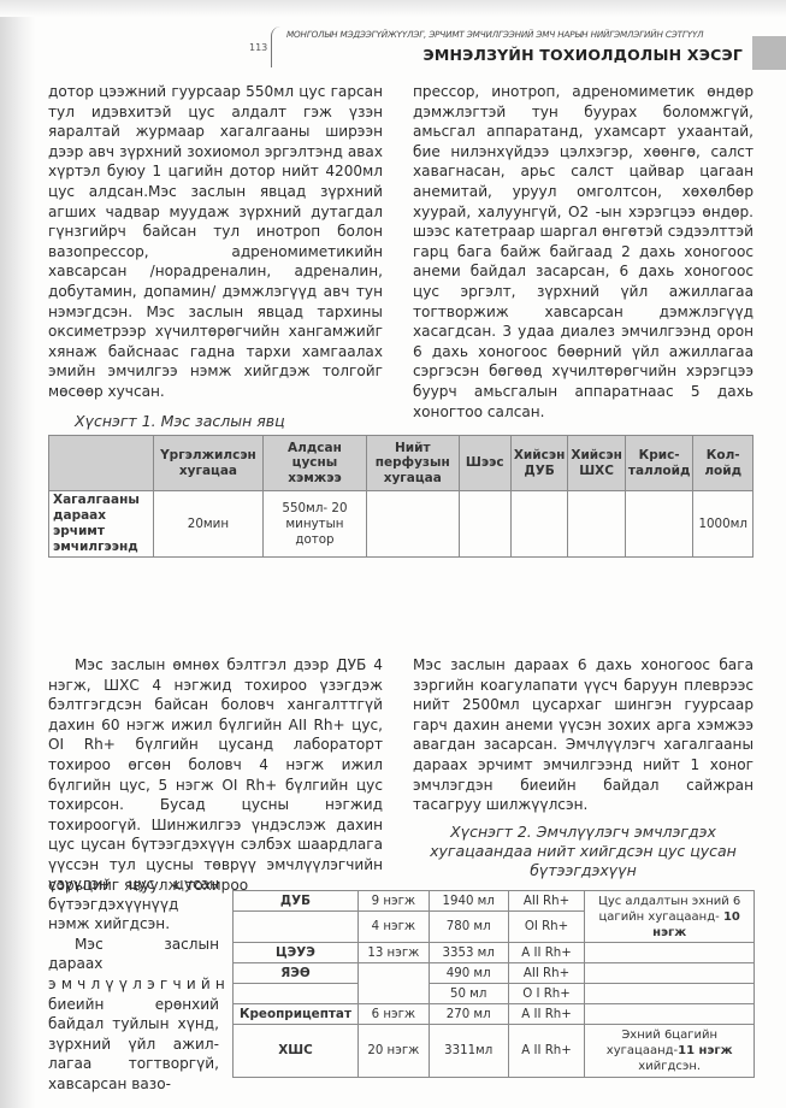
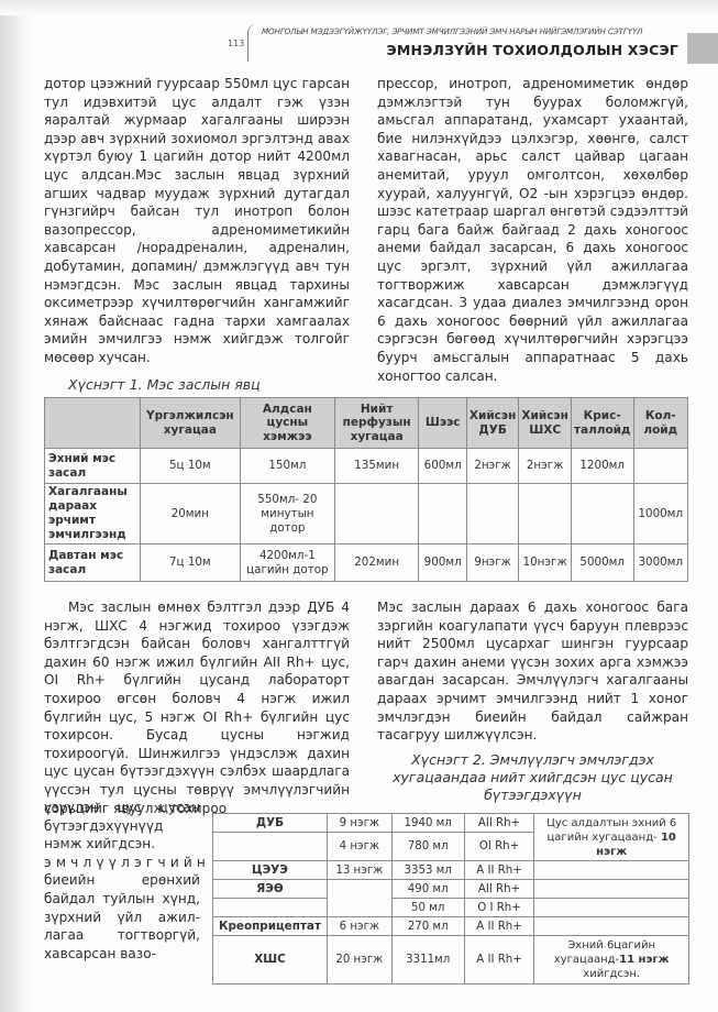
  113
  МОНГОЛЫН МЭДЭЭГҮЙЖҮҮЛЭГ, ЭРЧИМТ ЭМЧИЛГЭЭНИЙ ЭМЧ НАРЫН НИЙГЭМЛЭГИЙН СЭТГҮҮЛ
  ЭМНЭЛЗҮЙН ТОХИОЛДОЛЫН ХЭСЭГ
  дотор цээжний гуурсаар 550мл цус гарсан тул идэвхитэй цус алдалт гэж үзэн яаралтай журмаар хагалгааны ширээн дээр авч зүрхний зохиомол эргэлтэнд авах хүртэл буюу 1 цагийн дотор нийт 4200мл цус алдсан.Мэс заслын явцад зүрхний агших чадвар муудаж зүрхний дутагдал гүнзгийрч байсан тул инотроп болон вазопрессор, адреномиметикийн хавсарсан /норадреналин, адреналин, добутамин, допамин/ дэмжлэгүүд авч тун нэмэгдсэн. Мэс заслын явцад тархины оксиметрээр хүчилтөрөгчийн хангамжийг хянаж байснаас гадна тархи хамгаалах эмийн эмчилгээ нэмж хийгдэж толгойг мөсөөр хучсан.
  прессор, инотроп, адреномиметик өндөр дэмжлэгтэй тун буурах боломжгүй, амьсгал аппаратанд, ухамсарт ухаантай, бие нилэнхүйдээ цэлхэгэр, хөөнгө, салст хавагнасан, арьс салст цайвар цагаан анемитай, уруул омголтсон, хөхөлбөр хуурай, халуунгүй, O2 -ын хэрэгцээ өндөр. шээс катетраар шаргал өнгөтэй сэдээлттэй гарц бага байж байгаад 2 дахь хоногоос анеми байдал засарсан, 6 дахь хоногоос цус эргэлт, зүрхний үйл ажиллагаа тогтворжиж хавсарсан дэмжлэгүүд хасагдсан. 3 удаа диалез эмчилгээнд орон 6 дахь хоногоос бөөрний үйл ажиллагаа сэргэсэн бөгөөд хүчилтөрөгчийн хэрэгцээ буурч амьсгалын аппаратнаас 5 дахь хоногтоо салсан.
  Хүснэгт 1. Мэс заслын явц
  	Үргэлжилсэн хугацаа	Алдсан цусны хэмжээ	Нийт перфузын хугацаа	Шээс	Хийсэн ДУБ	Хийсэн ШХС	Крис-таллойд	Кол-лойд
+ Эхний мэс засал	5ц 10м	150мл	135мин	600мл	2нэгж	2нэгж	1200мл
  Хагалгааны дараах эрчимт эмчилгээнд	20мин	550мл- 20 минутын дотор						1000мл
+ Давтан мэс засал	7ц 10м	4200мл-1 цагийн дотор	202мин	900мл	9нэгж	10нэгж	5000мл	3000мл
  Мэс заслын өмнөх бэлтгэл дээр ДУБ 4 нэгж, ШХС 4 нэгжид тохироо үзэгдэж бэлтгэгдсэн байсан боловч хангалттгүй дахин 60 нэгж ижил бүлгийн AII Rh+ цус, OI Rh+ бүлгийн цусанд лабораторт тохироо өгсөн боловч 4 нэгж ижил бүлгийн цус, 5 нэгж OI Rh+ бүлгийн цус тохирсон. Бусад цусны нэгжид тохироогүй. Шинжилгээ үндэслэж дахин цус цусан бүтээгдэхүүн сэлбэх шаардлага үүссэн тул цусны төврүү эмчлүүлэгчийн сорьцийг явуулж тохироо
  Мэс заслын дараах 6 дахь хоногоос бага зэргийн коагулапати үүсч баруун плеврээс нийт 2500мл цусархаг шингэн гуурсаар гарч дахин анеми үүсэн зохих арга хэмжээ авагдан засарсан. Эмчлүүлэгч хагалгааны дараах эрчимт эмчилгээнд нийт 1 хоног эмчлэгдэн биеийн байдал сайжран тасагруу шилжүүлсэн.
  үзүүлэн цус цусан бүтээгдэхүүнүүд нэмж хийгдсэн.
- Мэс заслын дараах
  эмчлүүлэгчийн
  биеийн ерөнхий байдал туйлын хүнд, зүрхний үйл ажил-лагаа тогтворгүй, хавсарсан вазо-
  Хүснэгт 2. Эмчлүүлэгч эмчлэгдэх хугацаандаа нийт хийгдсэн цус цусан бүтээгдэхүүн
  ДУБ	9 нэгж	1940 мл	AII Rh+	Цус алдалтын эхний 6 цагийн хугацаанд- 10 нэгж
  	4 нэгж	780 мл	OI Rh+
  ЦЭУЭ	13 нэгж	3353 мл	A II Rh+
  ЯЭӨ		490 мл	AII Rh+
  	50 мл	O I Rh+
  Креоприцептат	6 нэгж	270 мл	A II Rh+
  ХШС	20 нэгж	3311мл	A II Rh+	Эхний 6цагийн хугацаанд-11 нэгж хийгдсэн.
